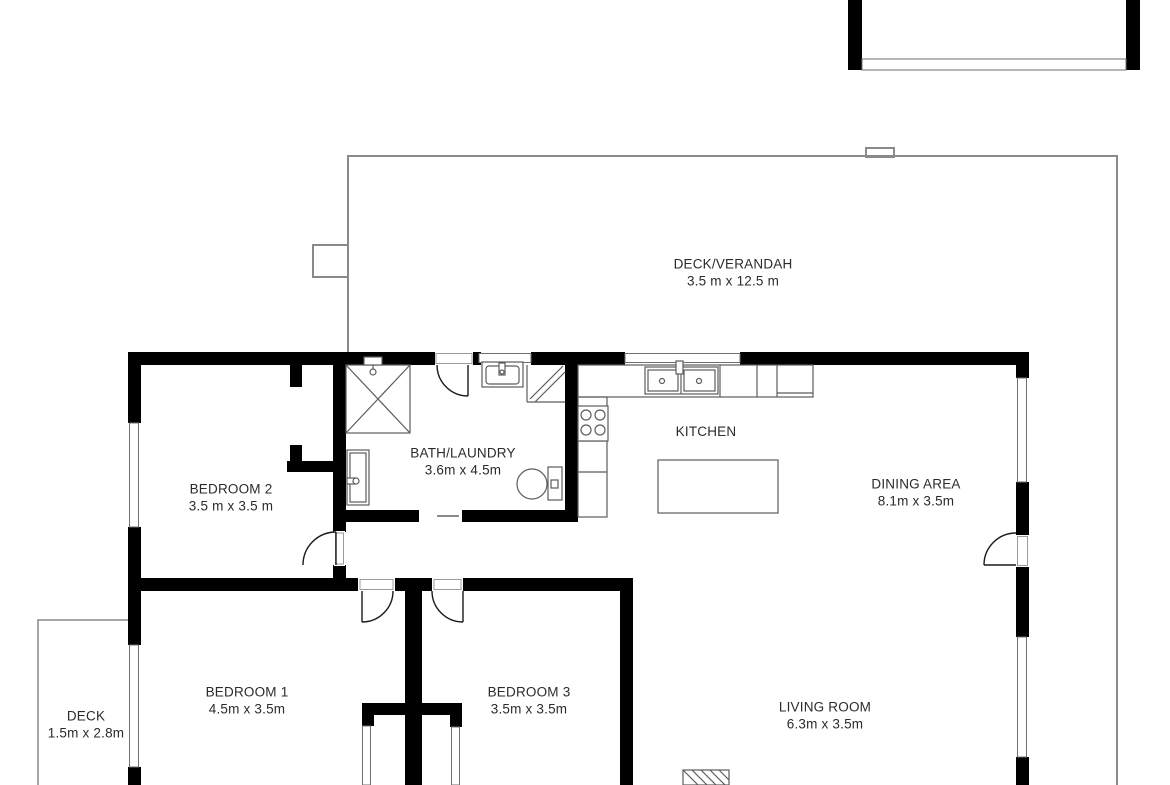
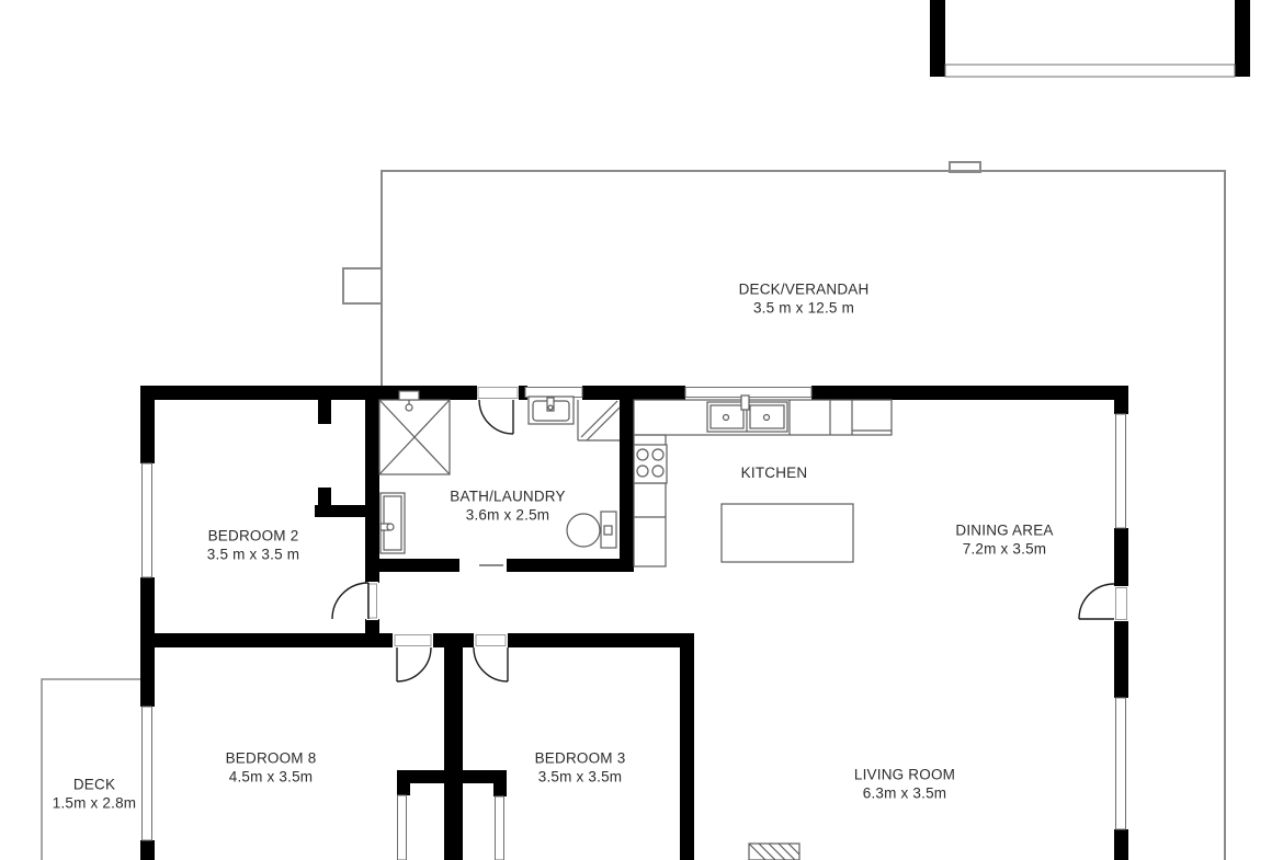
  DECK/VERANDAH
  3.5 m x 12.5 m
  BEDROOM 2
  3.5 m x 3.5 m
  BATH/LAUNDRY
- 3.6m x 4.5m
+ 3.6m x 2.5m
  KITCHEN
  DINING AREA
- 8.1m x 3.5m
+ 7.2m x 3.5m
- BEDROOM 1
+ BEDROOM 8
  4.5m x 3.5m
  BEDROOM 3
  3.5m x 3.5m
  LIVING ROOM
  6.3m x 3.5m
  DECK
  1.5m x 2.8m
